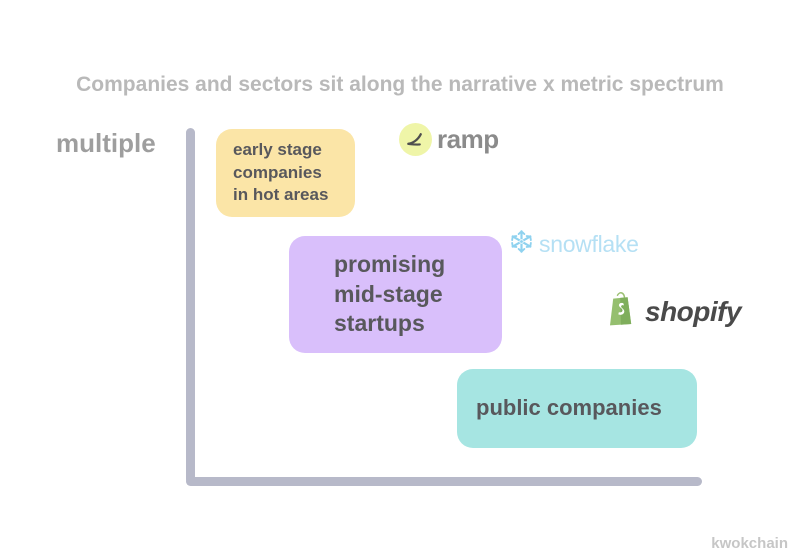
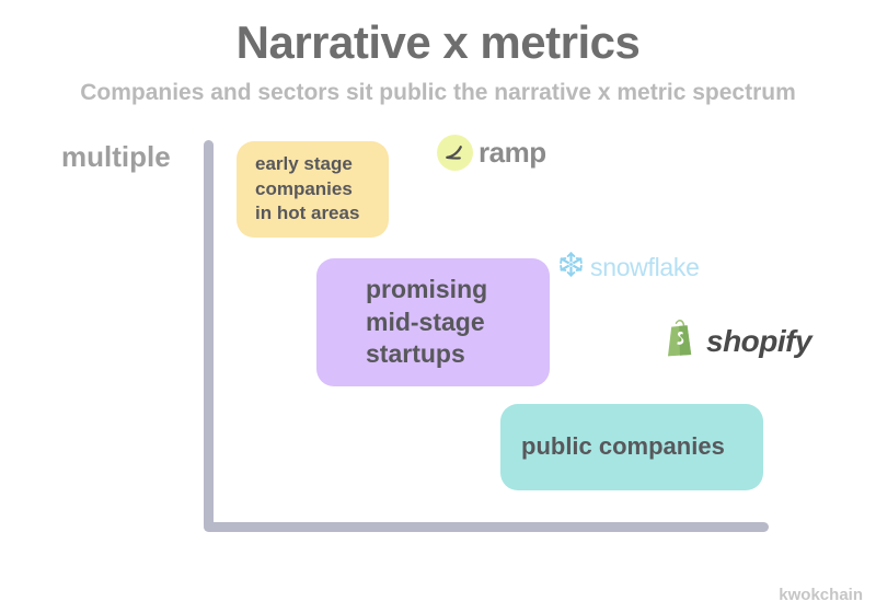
+ Narrative x metrics
- Companies and sectors sit along the narrative x metric spectrum
+ Companies and sectors sit public the narrative x metric spectrum
  multiple
  early stage
  companies
  in hot areas
  promising
  mid-stage
  startups
  public companies
  ramp
  snowflake
  shopify
  kwokchain
